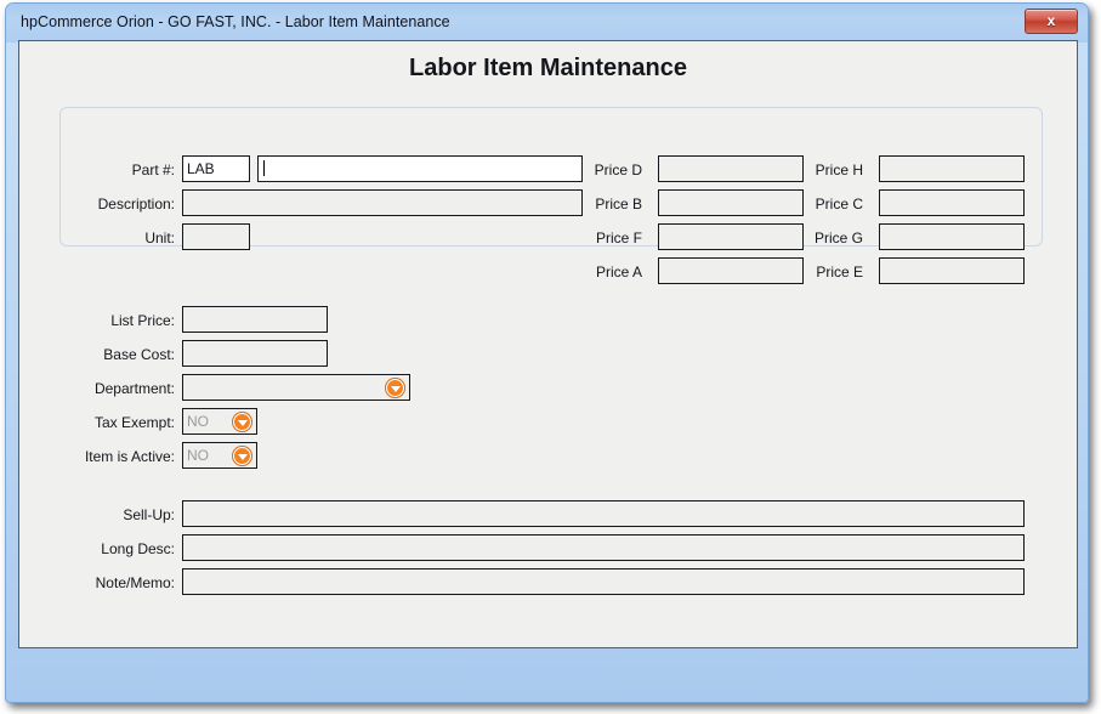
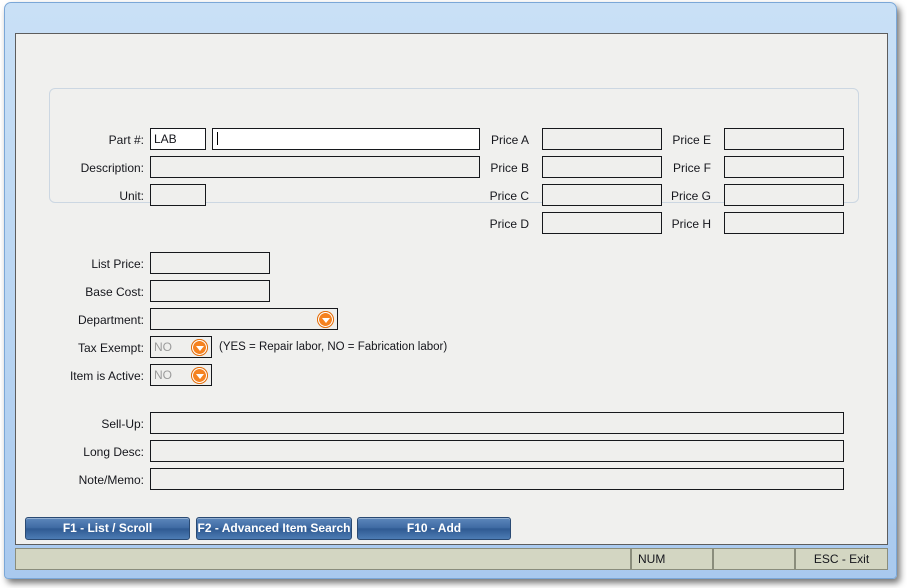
- hpCommerce Orion - GO FAST, INC. - Labor Item Maintenance
- x
- Labor Item Maintenance
  Part #:
  LAB
  Description:
  Unit:
- Price D
+ Price A
  Price B
- Price F
+ Price C
- Price A
+ Price D
- Price H
+ Price E
- Price C
+ Price F
  Price G
- Price E
+ Price H
  List Price:
  Base Cost:
  Department:
  Tax Exempt:
  NO
+ (YES = Repair labor, NO = Fabrication labor)
  Item is Active:
  NO
  Sell-Up:
  Long Desc:
  Note/Memo:
+ F1 - List / Scroll
+ F2 - Advanced Item Search
+ F10 - Add
+ NUM
+ ESC - Exit
